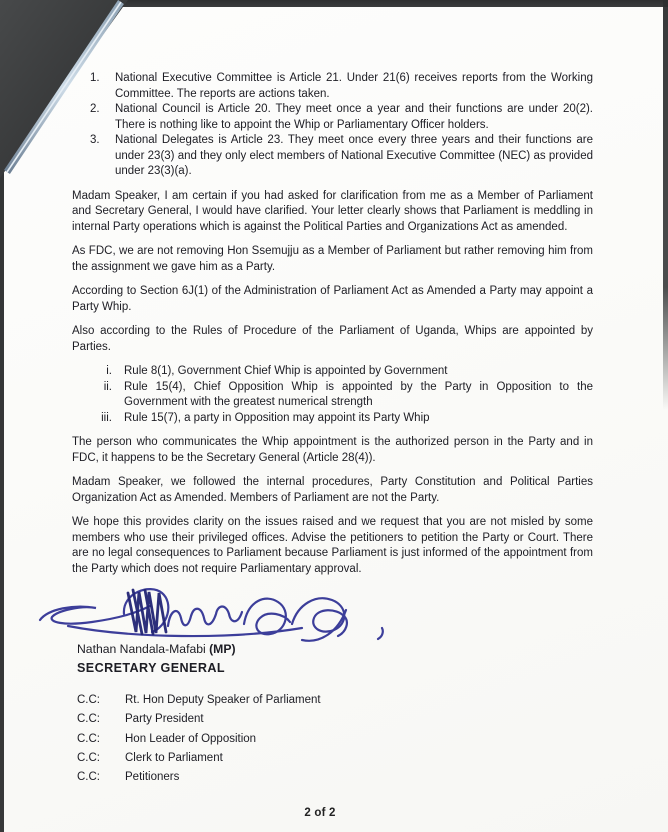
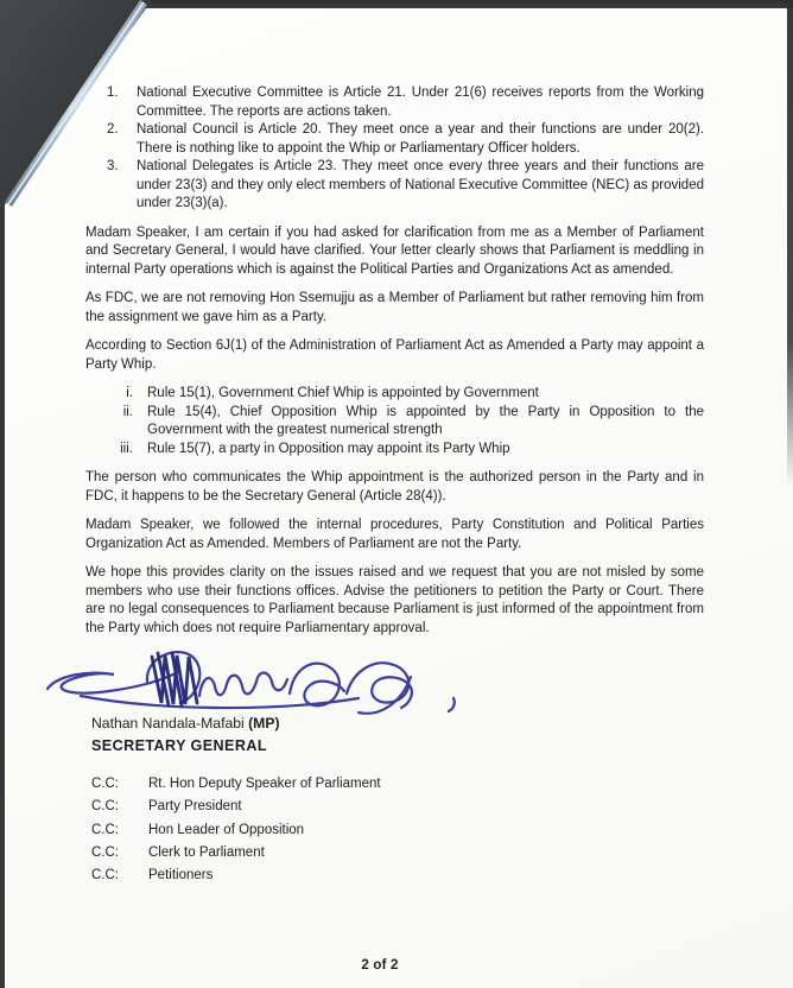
  1.
  National Executive Committee is Article 21. Under 21(6) receives reports from the Working Committee. The reports are actions taken.
  2.
  National Council is Article 20. They meet once a year and their functions are under 20(2). There is nothing like to appoint the Whip or Parliamentary Officer holders.
  3.
  National Delegates is Article 23. They meet once every three years and their functions are under 23(3) and they only elect members of National Executive Committee (NEC) as provided under 23(3)(a).
  Madam Speaker, I am certain if you had asked for clarification from me as a Member of Parliament and Secretary General, I would have clarified. Your letter clearly shows that Parliament is meddling in internal Party operations which is against the Political Parties and Organizations Act as amended.
  As FDC, we are not removing Hon Ssemujju as a Member of Parliament but rather removing him from the assignment we gave him as a Party.
  According to Section 6J(1) of the Administration of Parliament Act as Amended a Party may appoint a Party Whip.
- Also according to the Rules of Procedure of the Parliament of Uganda, Whips are appointed by Parties.
  i.
- Rule 8(1), Government Chief Whip is appointed by Government
+ Rule 15(1), Government Chief Whip is appointed by Government
  ii.
  Rule 15(4), Chief Opposition Whip is appointed by the Party in Opposition to the Government with the greatest numerical strength
  iii.
  Rule 15(7), a party in Opposition may appoint its Party Whip
  The person who communicates the Whip appointment is the authorized person in the Party and in FDC, it happens to be the Secretary General (Article 28(4)).
  Madam Speaker, we followed the internal procedures, Party Constitution and Political Parties Organization Act as Amended. Members of Parliament are not the Party.
- We hope this provides clarity on the issues raised and we request that you are not misled by some members who use their privileged offices. Advise the petitioners to petition the Party or Court. There are no legal consequences to Parliament because Parliament is just informed of the appointment from the Party which does not require Parliamentary approval.
+ We hope this provides clarity on the issues raised and we request that you are not misled by some members who use their functions offices. Advise the petitioners to petition the Party or Court. There are no legal consequences to Parliament because Parliament is just informed of the appointment from the Party which does not require Parliamentary approval.
  Nathan Nandala-Mafabi (MP)
  SECRETARY GENERAL
  C.C:
  Rt. Hon Deputy Speaker of Parliament
  C.C:
  Party President
  C.C:
  Hon Leader of Opposition
  C.C:
  Clerk to Parliament
  C.C:
  Petitioners
  2 of 2
